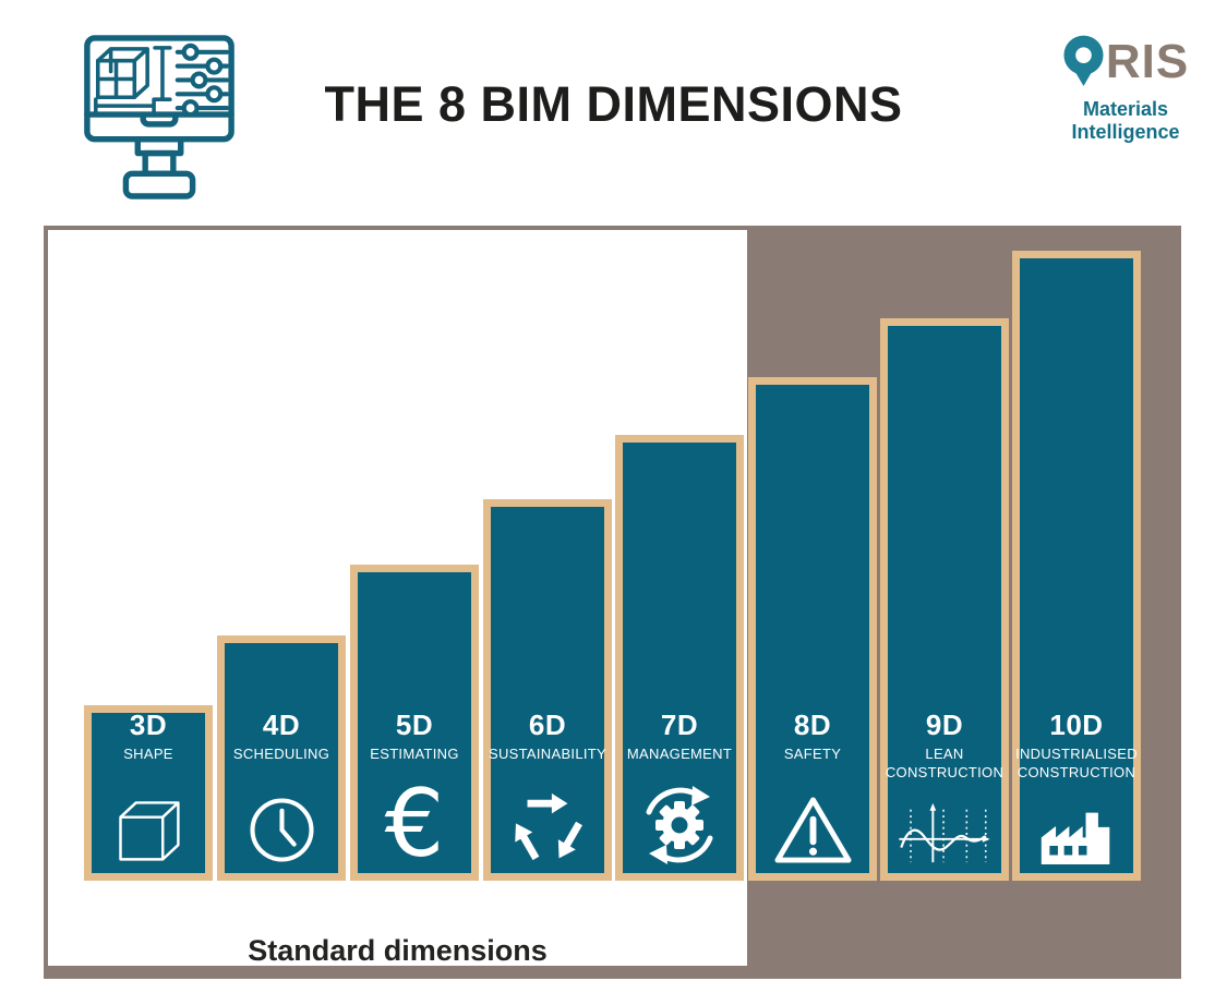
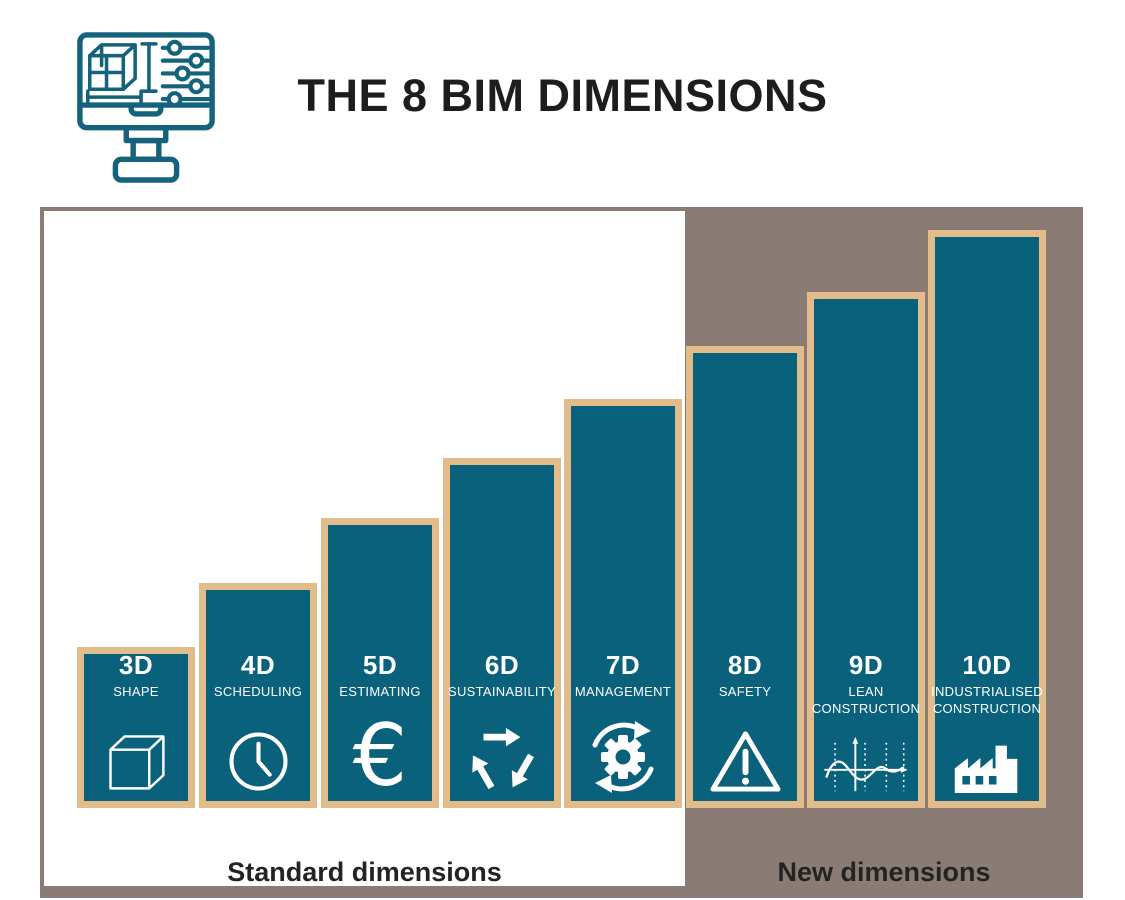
  THE 8 BIM DIMENSIONS
- RIS
- Materials
- Intelligence
  Standard dimensions
+ New dimensions
  3D
  SHAPE
  4D
  SCHEDULING
  5D
  ESTIMATING
  €
  6D
  SUSTAINABILITY
  7D
  MANAGEMENT
  8D
  SAFETY
  9D
  LEAN
  CONSTRUCTION
  10D
  INDUSTRIALISED
  CONSTRUCTION
